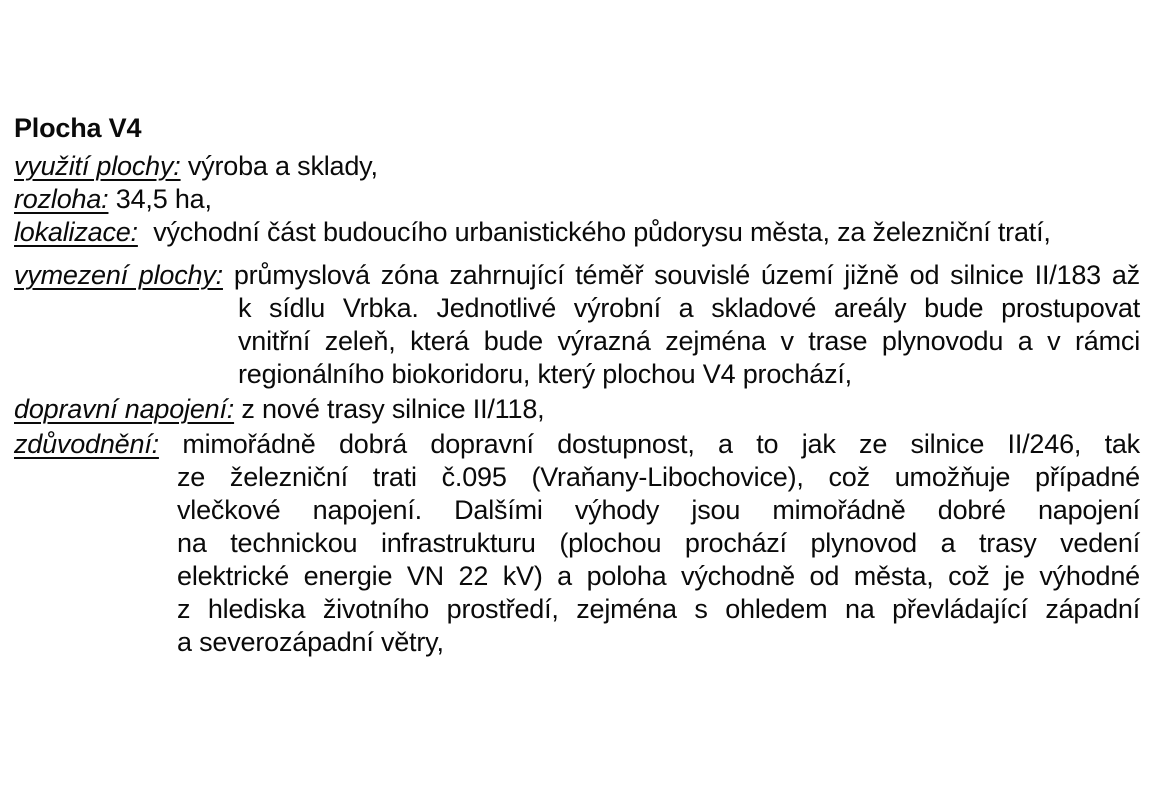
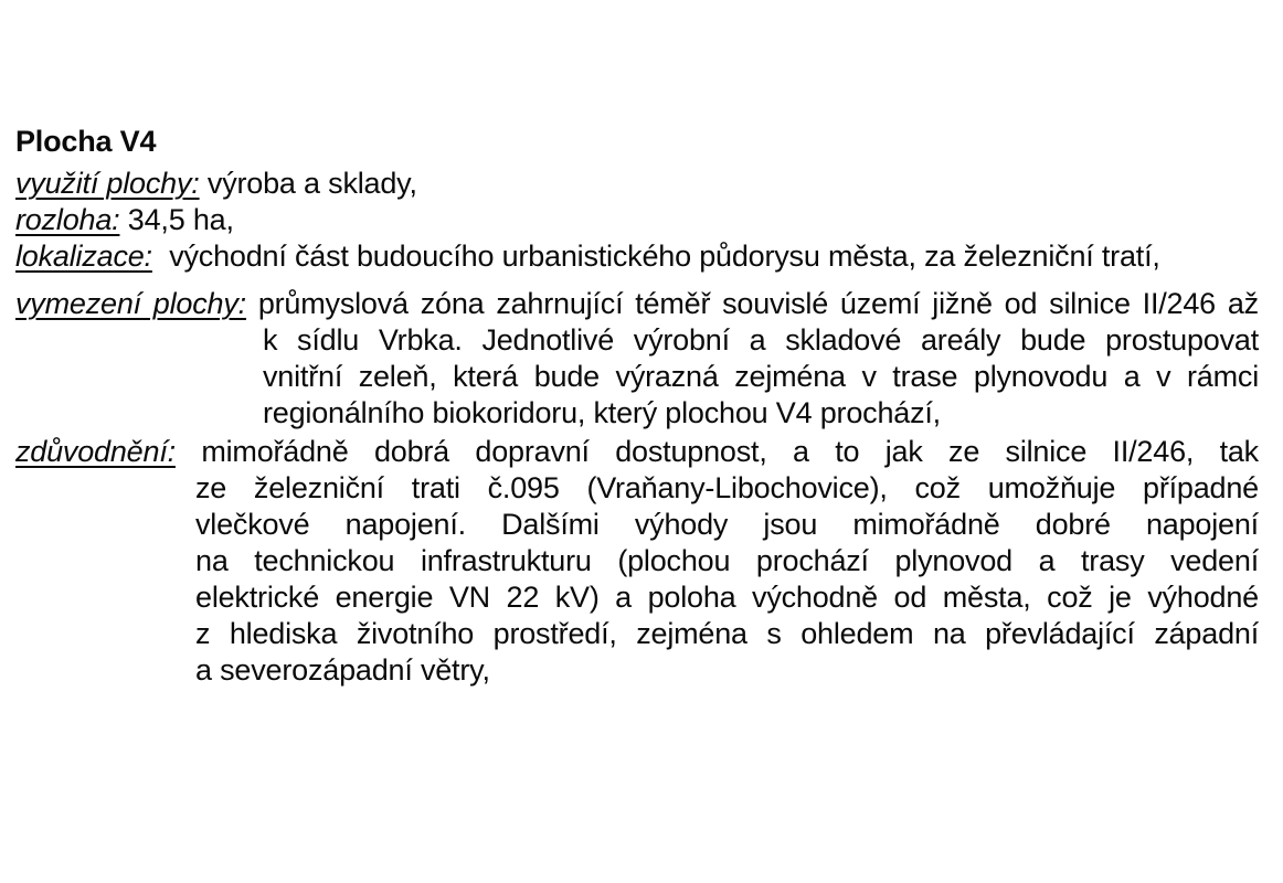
  Plocha V4
  využití plochy: výroba a sklady,
  rozloha: 34,5 ha,
  lokalizace: východní část budoucího urbanistického půdorysu města, za železniční tratí,
- vymezení plochy: průmyslová zóna zahrnující téměř souvislé území jižně od silnice II/183 až
+ vymezení plochy: průmyslová zóna zahrnující téměř souvislé území jižně od silnice II/246 až
  k sídlu Vrbka. Jednotlivé výrobní a skladové areály bude prostupovat
  vnitřní zeleň, která bude výrazná zejména v trase plynovodu a v rámci
  regionálního biokoridoru, který plochou V4 prochází,
- dopravní napojení: z nové trasy silnice II/118,
  zdůvodnění: mimořádně dobrá dopravní dostupnost, a to jak ze silnice II/246, tak
  ze železniční trati č.095 (Vraňany-Libochovice), což umožňuje případné
  vlečkové napojení. Dalšími výhody jsou mimořádně dobré napojení
  na technickou infrastrukturu (plochou prochází plynovod a trasy vedení
  elektrické energie VN 22 kV) a poloha východně od města, což je výhodné
  z hlediska životního prostředí, zejména s ohledem na převládající západní
  a severozápadní větry,
